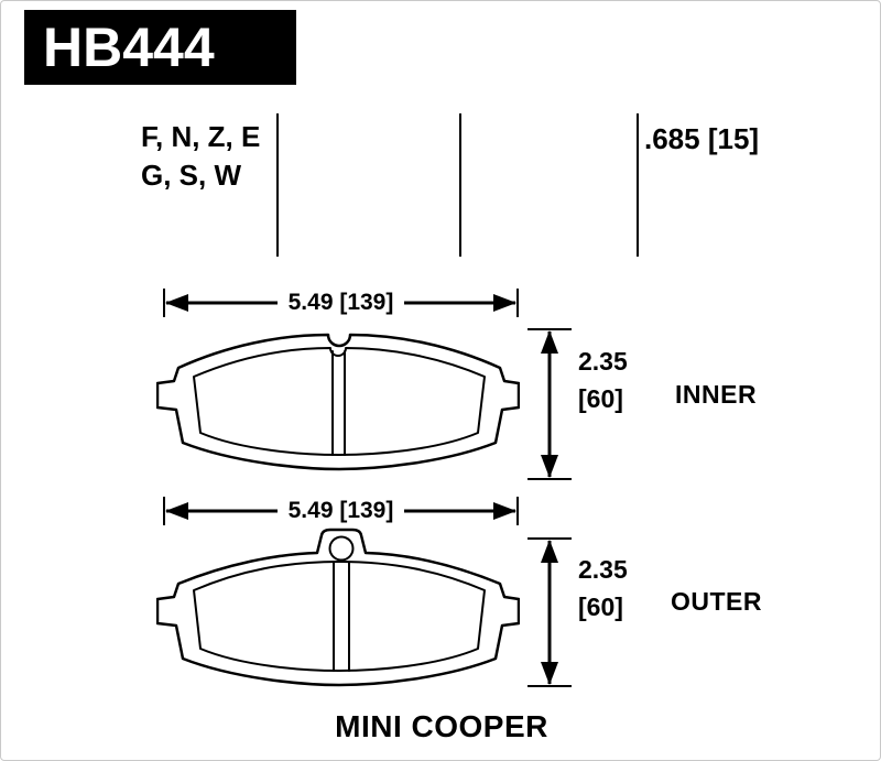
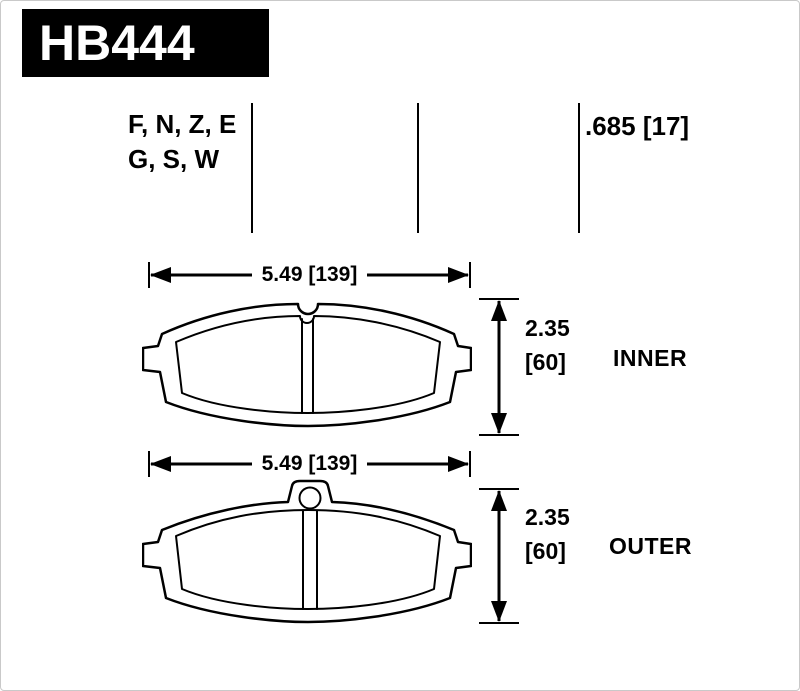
  HB444
  F, N, Z, E
  G, S, W
- .685 [15]
+ .685 [17]
  5.49 [139]
  2.35
  [60]
  INNER
  5.49 [139]
  2.35
  [60]
  OUTER
- MINI COOPER
